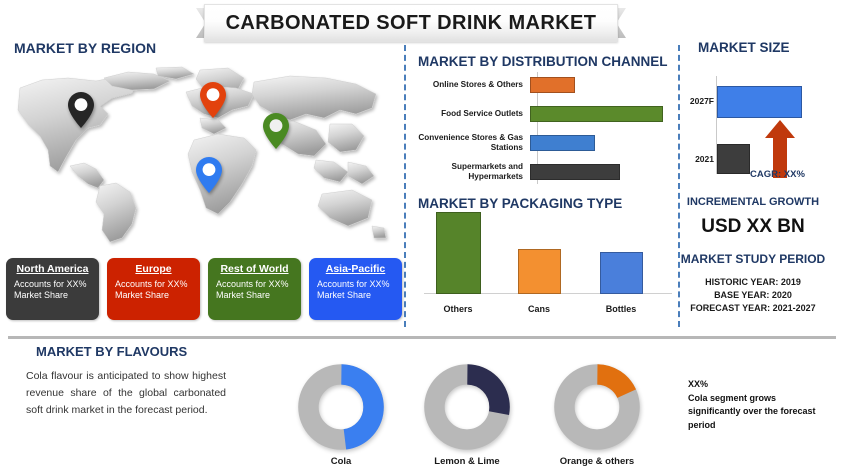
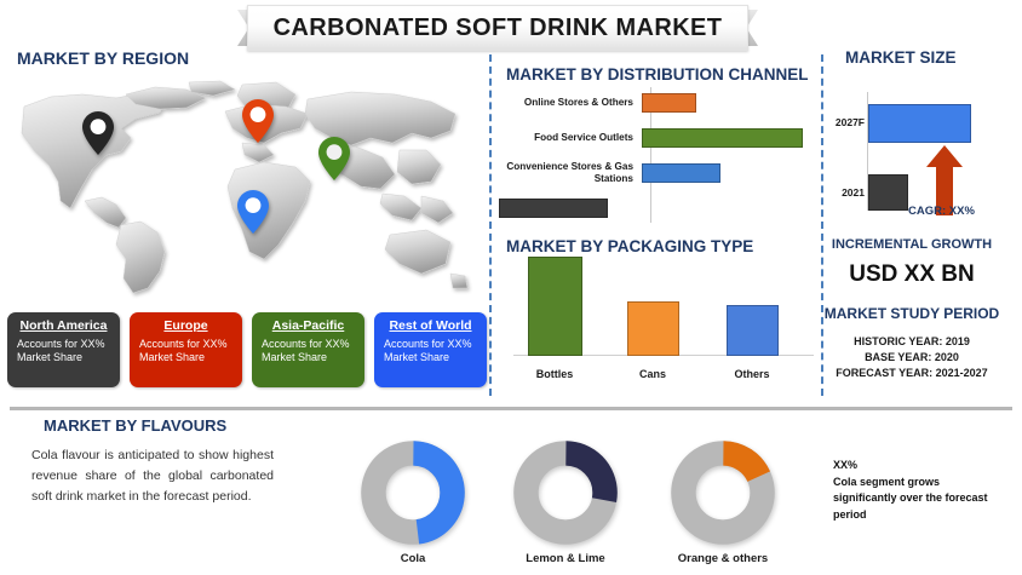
  CARBONATED SOFT DRINK MARKET
  MARKET BY REGION
  North America
  Accounts for XX%
  Market Share
  Europe
  Accounts for XX%
  Market Share
- Rest of World
+ Asia-Pacific
  Accounts for XX%
  Market Share
- Asia-Pacific
+ Rest of World
  Accounts for XX%
  Market Share
  MARKET BY DISTRIBUTION CHANNEL
  Online Stores & Others
  Food Service Outlets
  Convenience Stores & Gas Stations
- Supermarkets and Hypermarkets
  MARKET BY PACKAGING TYPE
- Others
+ Bottles
  Cans
- Bottles
+ Others
  MARKET SIZE
  2027F
  2021
  CAGR: XX%
  INCREMENTAL GROWTH
  USD XX BN
  MARKET STUDY PERIOD
  HISTORIC YEAR: 2019
  BASE YEAR: 2020
  FORECAST YEAR: 2021-2027
  MARKET BY FLAVOURS
  Cola flavour is anticipated to show highest revenue share of the global carbonated soft drink market in the forecast period.
  Cola
  Lemon & Lime
  Orange & others
  XX%
  Cola segment grows
  significantly over the forecast
  period
